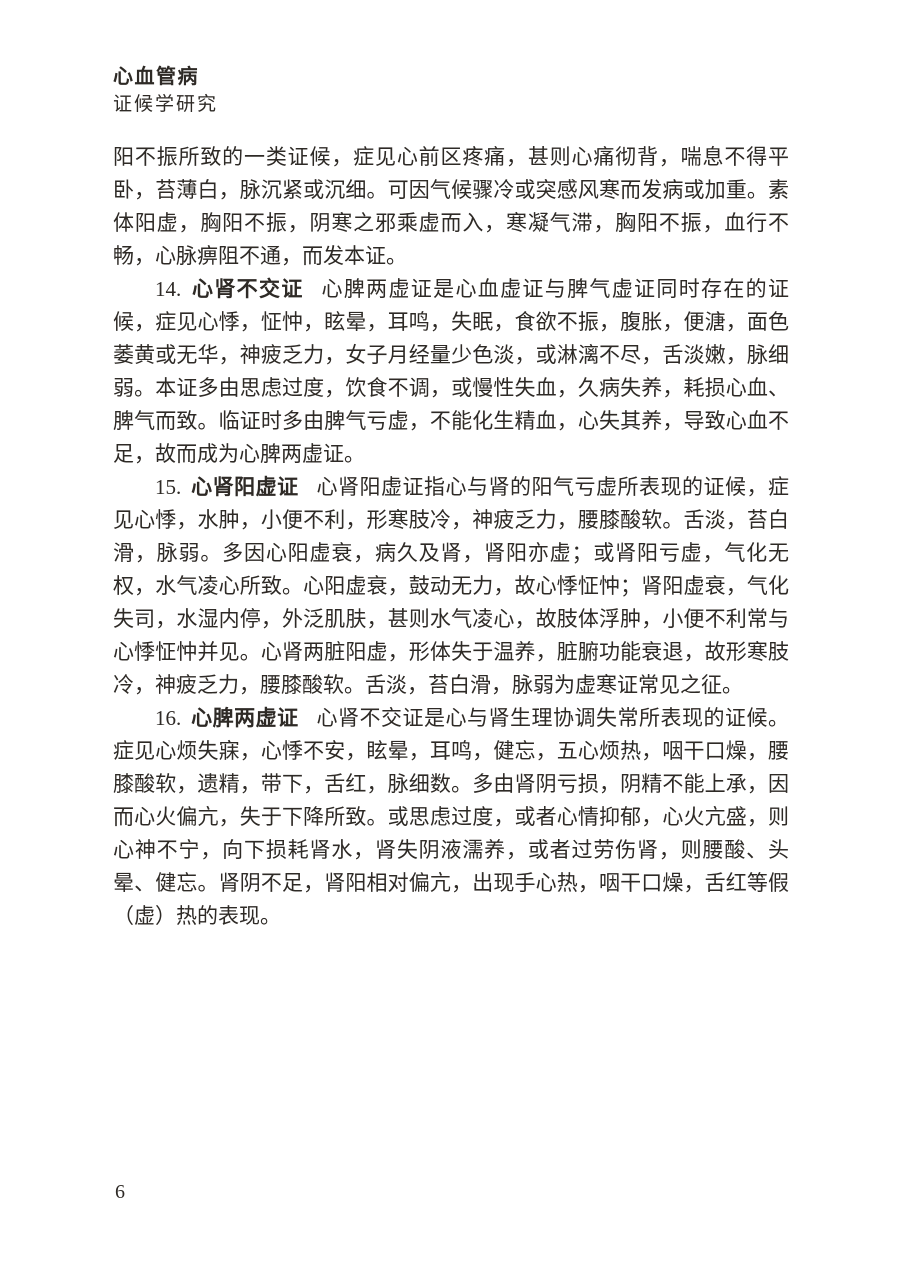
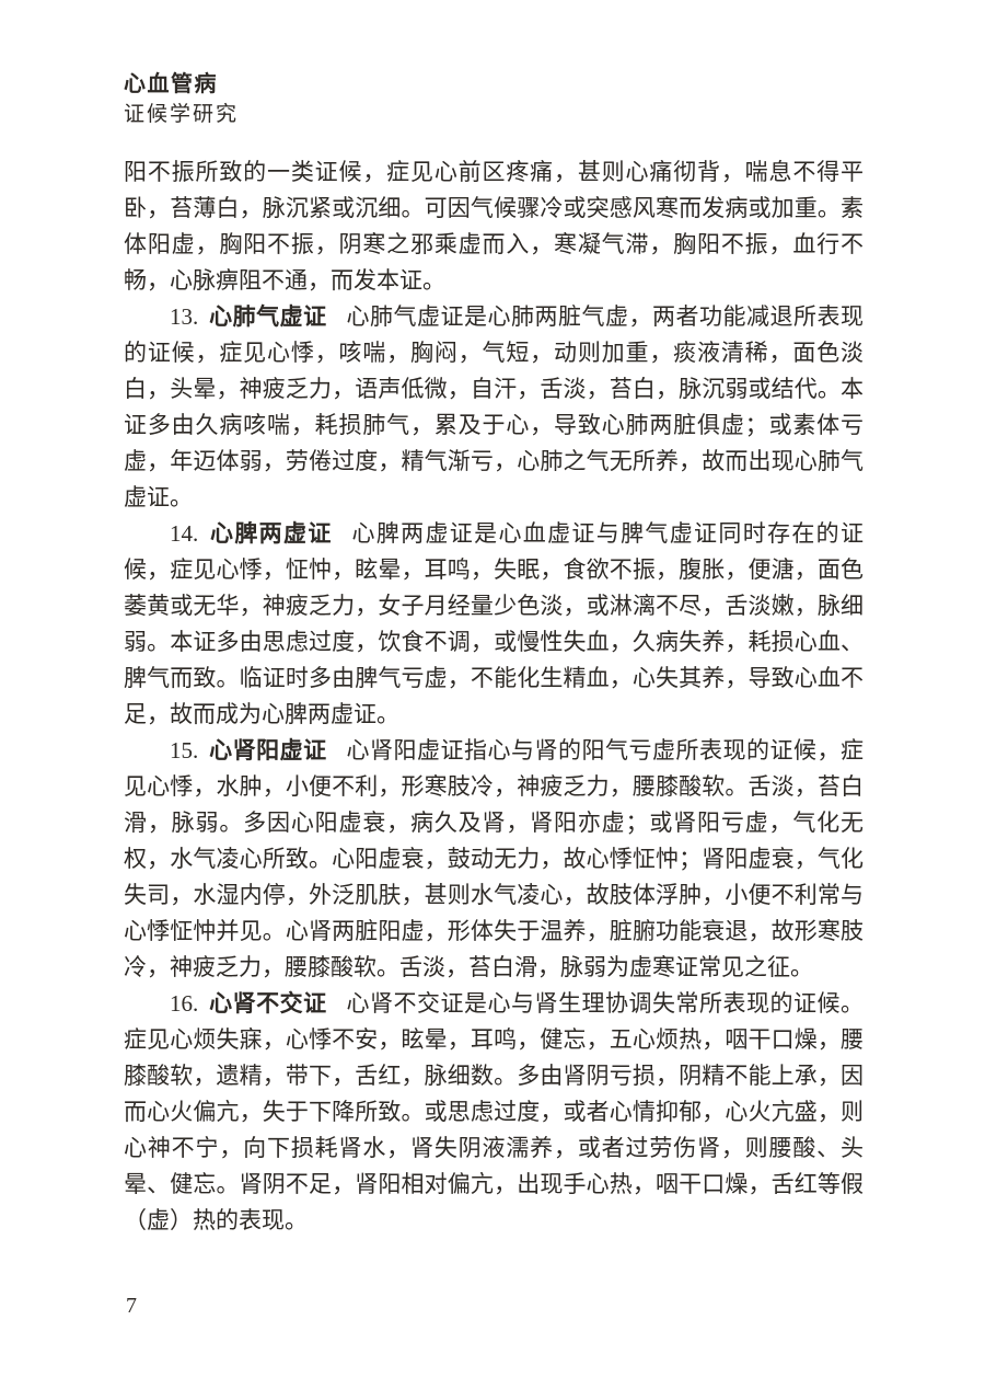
  心血管病
  证候学研究
  阳不振所致的一类证候，症见心前区疼痛，甚则心痛彻背，喘息不得平卧，苔薄白，脉沉紧或沉细。可因气候骤冷或突感风寒而发病或加重。素体阳虚，胸阳不振，阴寒之邪乘虚而入，寒凝气滞，胸阳不振，血行不畅，心脉痹阻不通，而发本证。
+ 13. 心肺气虚证 心肺气虚证是心肺两脏气虚，两者功能减退所表现的证候，症见心悸，咳喘，胸闷，气短，动则加重，痰液清稀，面色淡白，头晕，神疲乏力，语声低微，自汗，舌淡，苔白，脉沉弱或结代。本证多由久病咳喘，耗损肺气，累及于心，导致心肺两脏俱虚；或素体亏虚，年迈体弱，劳倦过度，精气渐亏，心肺之气无所养，故而出现心肺气虚证。
- 14. 心肾不交证 心脾两虚证是心血虚证与脾气虚证同时存在的证候，症见心悸，怔忡，眩晕，耳鸣，失眠，食欲不振，腹胀，便溏，面色萎黄或无华，神疲乏力，女子月经量少色淡，或淋漓不尽，舌淡嫩，脉细弱。本证多由思虑过度，饮食不调，或慢性失血，久病失养，耗损心血、脾气而致。临证时多由脾气亏虚，不能化生精血，心失其养，导致心血不足，故而成为心脾两虚证。
+ 14. 心脾两虚证 心脾两虚证是心血虚证与脾气虚证同时存在的证候，症见心悸，怔忡，眩晕，耳鸣，失眠，食欲不振，腹胀，便溏，面色萎黄或无华，神疲乏力，女子月经量少色淡，或淋漓不尽，舌淡嫩，脉细弱。本证多由思虑过度，饮食不调，或慢性失血，久病失养，耗损心血、脾气而致。临证时多由脾气亏虚，不能化生精血，心失其养，导致心血不足，故而成为心脾两虚证。
  15. 心肾阳虚证 心肾阳虚证指心与肾的阳气亏虚所表现的证候，症见心悸，水肿，小便不利，形寒肢冷，神疲乏力，腰膝酸软。舌淡，苔白滑，脉弱。多因心阳虚衰，病久及肾，肾阳亦虚；或肾阳亏虚，气化无权，水气凌心所致。心阳虚衰，鼓动无力，故心悸怔忡；肾阳虚衰，气化失司，水湿内停，外泛肌肤，甚则水气凌心，故肢体浮肿，小便不利常与心悸怔忡并见。心肾两脏阳虚，形体失于温养，脏腑功能衰退，故形寒肢冷，神疲乏力，腰膝酸软。舌淡，苔白滑，脉弱为虚寒证常见之征。
- 16. 心脾两虚证 心肾不交证是心与肾生理协调失常所表现的证候。症见心烦失寐，心悸不安，眩晕，耳鸣，健忘，五心烦热，咽干口燥，腰膝酸软，遗精，带下，舌红，脉细数。多由肾阴亏损，阴精不能上承，因而心火偏亢，失于下降所致。或思虑过度，或者心情抑郁，心火亢盛，则心神不宁，向下损耗肾水，肾失阴液濡养，或者过劳伤肾，则腰酸、头晕、健忘。肾阴不足，肾阳相对偏亢，出现手心热，咽干口燥，舌红等假（虚）热的表现。
+ 16. 心肾不交证 心肾不交证是心与肾生理协调失常所表现的证候。症见心烦失寐，心悸不安，眩晕，耳鸣，健忘，五心烦热，咽干口燥，腰膝酸软，遗精，带下，舌红，脉细数。多由肾阴亏损，阴精不能上承，因而心火偏亢，失于下降所致。或思虑过度，或者心情抑郁，心火亢盛，则心神不宁，向下损耗肾水，肾失阴液濡养，或者过劳伤肾，则腰酸、头晕、健忘。肾阴不足，肾阳相对偏亢，出现手心热，咽干口燥，舌红等假（虚）热的表现。
- 6
+ 7
